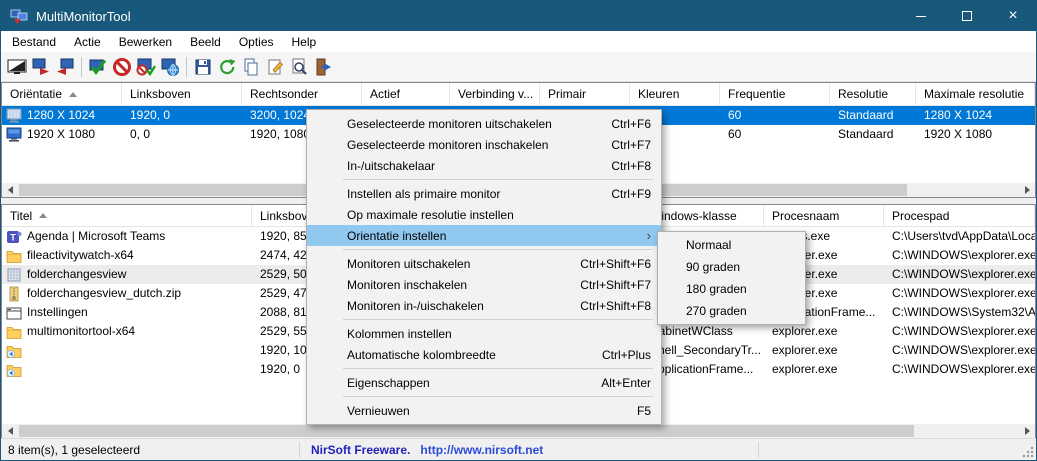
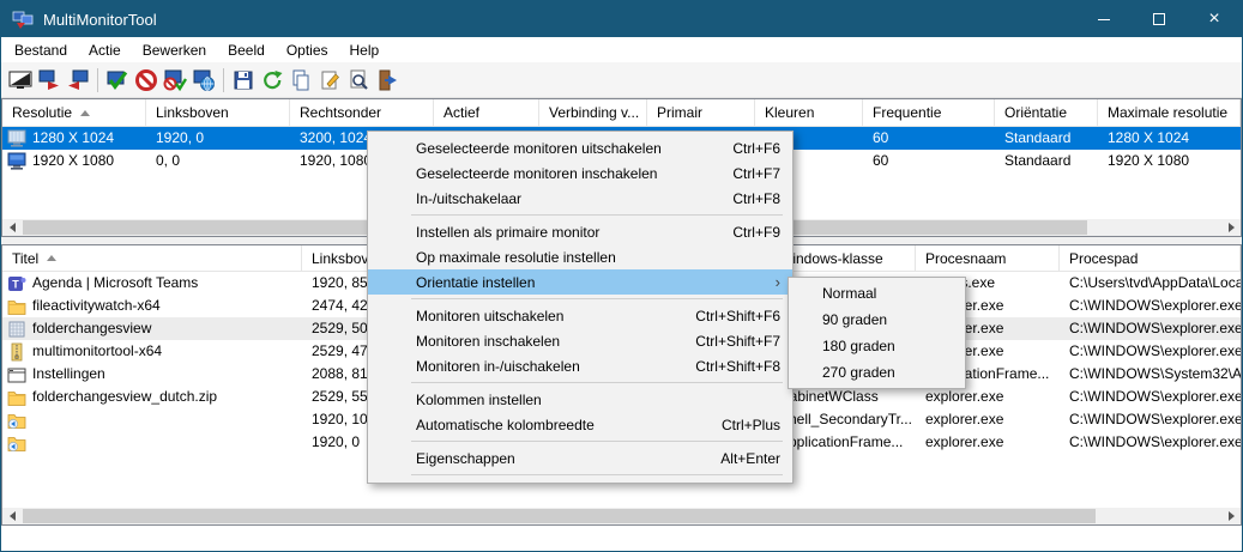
  MultiMonitorTool
  ×
  Bestand
  Actie
  Bewerken
  Beeld
  Opties
  Help
- Oriëntatie
+ Resolutie
  Linksboven
  Rechtsonder
  Actief
  Verbinding v...
  Primair
  Kleuren
  Frequentie
- Resolutie
+ Oriëntatie
  Maximale resolutie
  1280 X 1024
  1920, 0
  3200, 102
  60
  Standaard
  1280 X 1024
  1920 X 1080
  0, 0
  1920, 108
  60
  Standaard
  1920 X 1080
  Titel
  Linksbov
  indows-klasse
  Procesnaam
  Procespad
  T
  Agenda | Microsoft Teams
  1920, 85
  C:\Users\tvd\AppData\Loca
  fileactivitywatch-x64
  2474, 42
  C:\WINDOWS\explorer.exe
  folderchangesview
  2529, 50
  C:\WINDOWS\explorer.exe
- folderchangesview_dutch.zip
+ multimonitortool-x64
  2529, 47
  C:\WINDOWS\explorer.exe
  Instellingen
  2088, 81
  C:\WINDOWS\System32\A
- multimonitortool-x64
+ folderchangesview_dutch.zip
  2529, 55
  abinetWClass
  explorer.exe
  C:\WINDOWS\explorer.exe
  1920, 10
  ell_SecondaryTr...
  explorer.exe
  C:\WINDOWS\explorer.exe
  1920, 0
  plicationFrame...
  explorer.exe
  C:\WINDOWS\explorer.exe
- 8 item(s), 1 geselecteerd
- NirSoft Freeware. http://www.nirsoft.net
  Geselecteerde monitoren uitschakelen
  Ctrl+F6
  Geselecteerde monitoren inschakelen
  Ctrl+F7
  In-/uitschakelaar
  Ctrl+F8
  Instellen als primaire monitor
  Ctrl+F9
  Op maximale resolutie instellen
  Orientatie instellen
  ›
  Monitoren uitschakelen
  Ctrl+Shift+F6
  Monitoren inschakelen
  Ctrl+Shift+F7
  Monitoren in-/uischakelen
  Ctrl+Shift+F8
  Kolommen instellen
  Automatische kolombreedte
  Ctrl+Plus
  Eigenschappen
  Alt+Enter
- Vernieuwen
- F5
  Normaal
  90 graden
  180 graden
  270 graden
